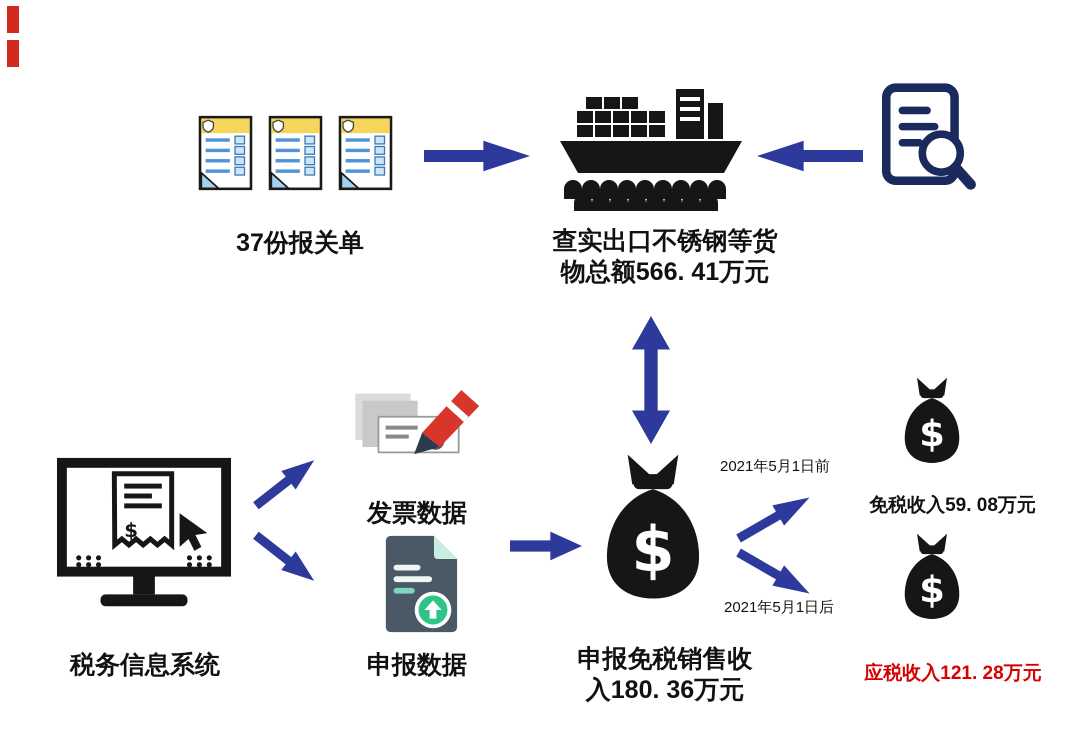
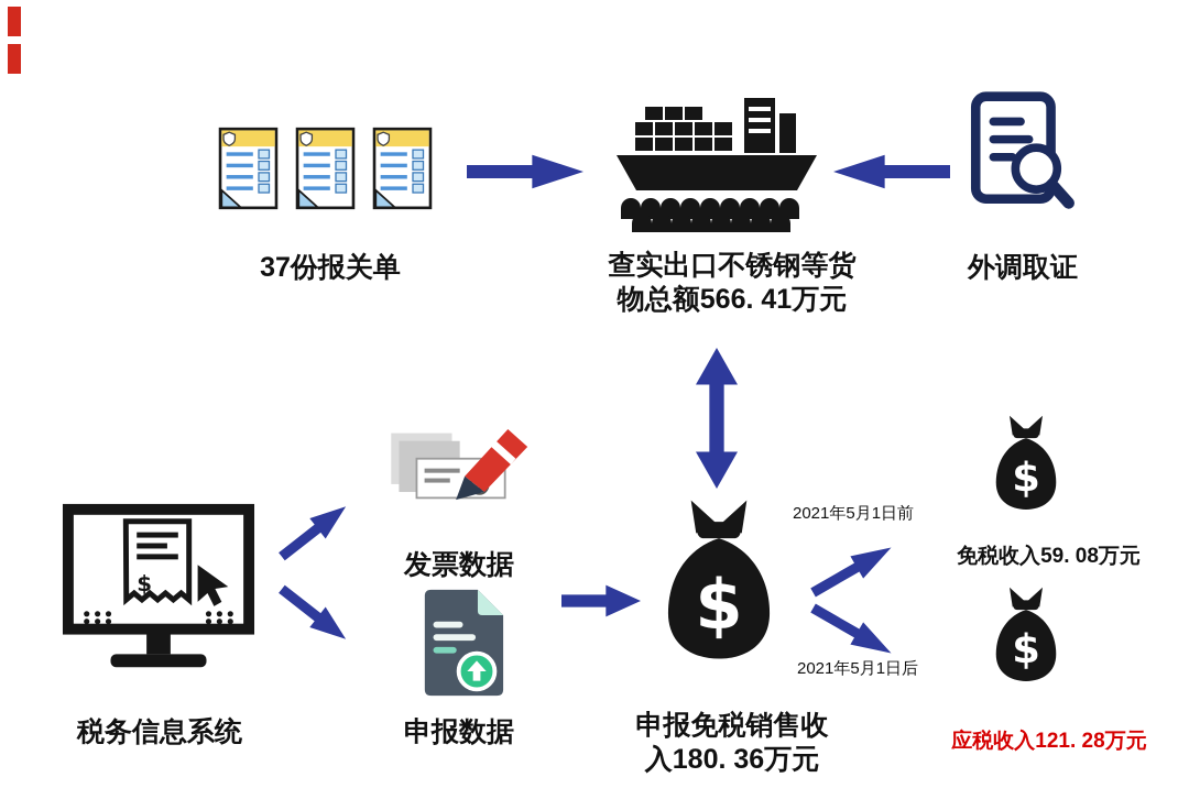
  37份报关单
  查实出口不锈钢等货
  物总额566. 41万元
+ 外调取证
  $
  税务信息系统
  发票数据
  申报数据
  $
  申报免税销售收
  入180. 36万元
  2021年5月1日前
  2021年5月1日后
  $
  免税收入59. 08万元
  $
  应税收入121. 28万元
